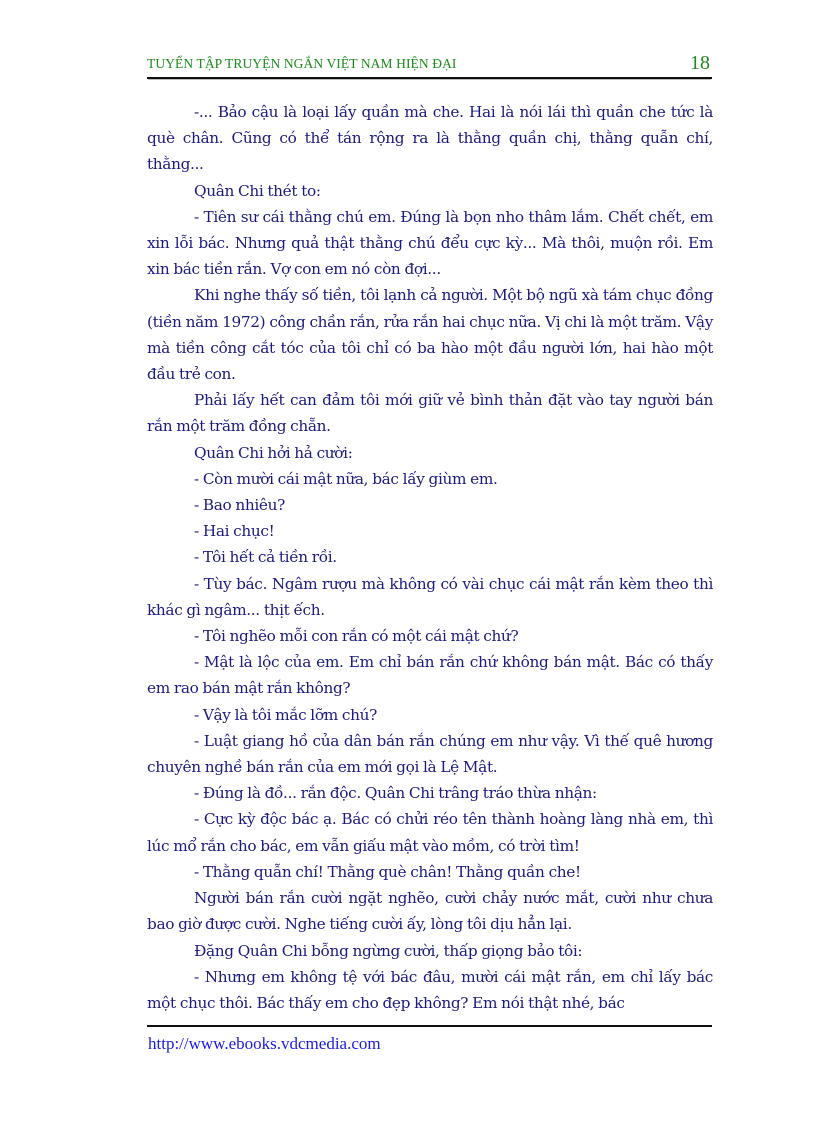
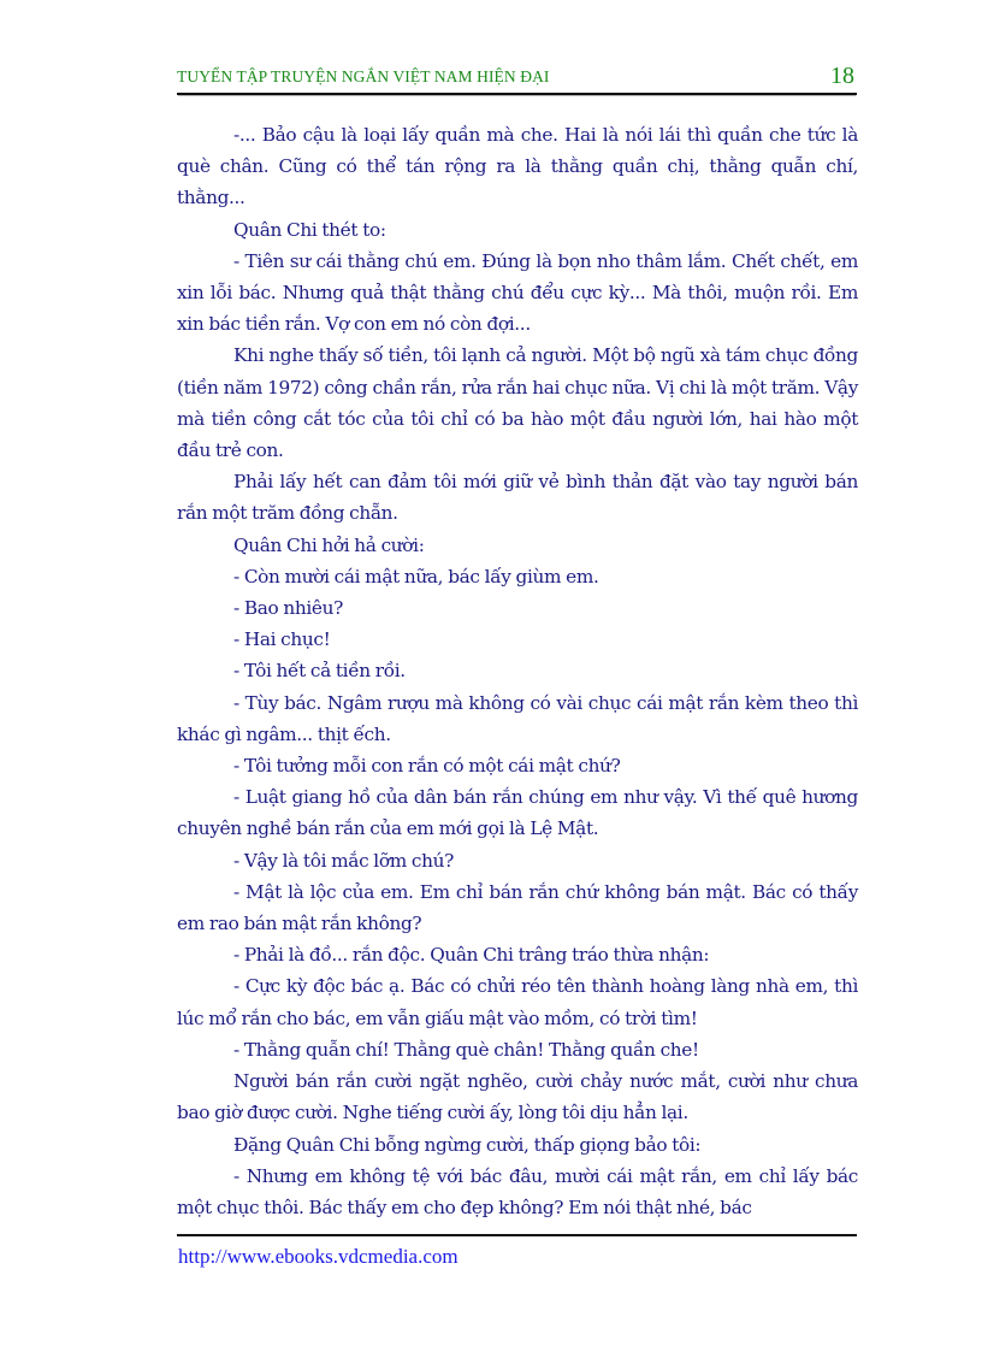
  TUYỂN TẬP TRUYỆN NGẮN VIỆT NAM HIỆN ĐẠI
  18
  -... Bảo cậu là loại lấy quần mà che. Hai là nói lái thì quần che tức là què chân. Cũng có thể tán rộng ra là thằng quần chị, thằng quẫn chí, thằng...
  Quân Chi thét to:
  - Tiên sư cái thằng chú em. Đúng là bọn nho thâm lắm. Chết chết, em xin lỗi bác. Nhưng quả thật thằng chú đểu cực kỳ... Mà thôi, muộn rồi. Em xin bác tiền rắn. Vợ con em nó còn đợi...
  Khi nghe thấy số tiền, tôi lạnh cả người. Một bộ ngũ xà tám chục đồng (tiền năm 1972) công chần rắn, rửa rắn hai chục nữa. Vị chi là một trăm. Vậy mà tiền công cắt tóc của tôi chỉ có ba hào một đầu người lớn, hai hào một đầu trẻ con.
  Phải lấy hết can đảm tôi mới giữ vẻ bình thản đặt vào tay người bán rắn một trăm đồng chẵn.
  Quân Chi hởi hả cười:
  - Còn mười cái mật nữa, bác lấy giùm em.
  - Bao nhiêu?
  - Hai chục!
  - Tôi hết cả tiền rồi.
  - Tùy bác. Ngâm rượu mà không có vài chục cái mật rắn kèm theo thì khác gì ngâm... thịt ếch.
- - Tôi nghẽo mỗi con rắn có một cái mật chứ?
+ - Tôi tưởng mỗi con rắn có một cái mật chứ?
- - Mật là lộc của em. Em chỉ bán rắn chứ không bán mật. Bác có thấy em rao bán mật rắn không?
+ - Luật giang hồ của dân bán rắn chúng em như vậy. Vì thế quê hương chuyên nghề bán rắn của em mới gọi là Lệ Mật.
  - Vậy là tôi mắc lỡm chú?
- - Luật giang hồ của dân bán rắn chúng em như vậy. Vì thế quê hương chuyên nghề bán rắn của em mới gọi là Lệ Mật.
+ - Mật là lộc của em. Em chỉ bán rắn chứ không bán mật. Bác có thấy em rao bán mật rắn không?
- - Đúng là đồ... rắn độc. Quân Chi trâng tráo thừa nhận:
+ - Phải là đồ... rắn độc. Quân Chi trâng tráo thừa nhận:
  - Cực kỳ độc bác ạ. Bác có chửi réo tên thành hoàng làng nhà em, thì lúc mổ rắn cho bác, em vẫn giấu mật vào mồm, có trời tìm!
  - Thằng quẫn chí! Thằng què chân! Thằng quần che!
  Người bán rắn cười ngặt nghẽo, cười chảy nước mắt, cười như chưa bao giờ được cười. Nghe tiếng cười ấy, lòng tôi dịu hẳn lại.
  Đặng Quân Chi bỗng ngừng cười, thấp giọng bảo tôi:
  - Nhưng em không tệ với bác đâu, mười cái mật rắn, em chỉ lấy bác một chục thôi. Bác thấy em cho đẹp không? Em nói thật nhé, bác
  http://www.ebooks.vdcmedia.com
